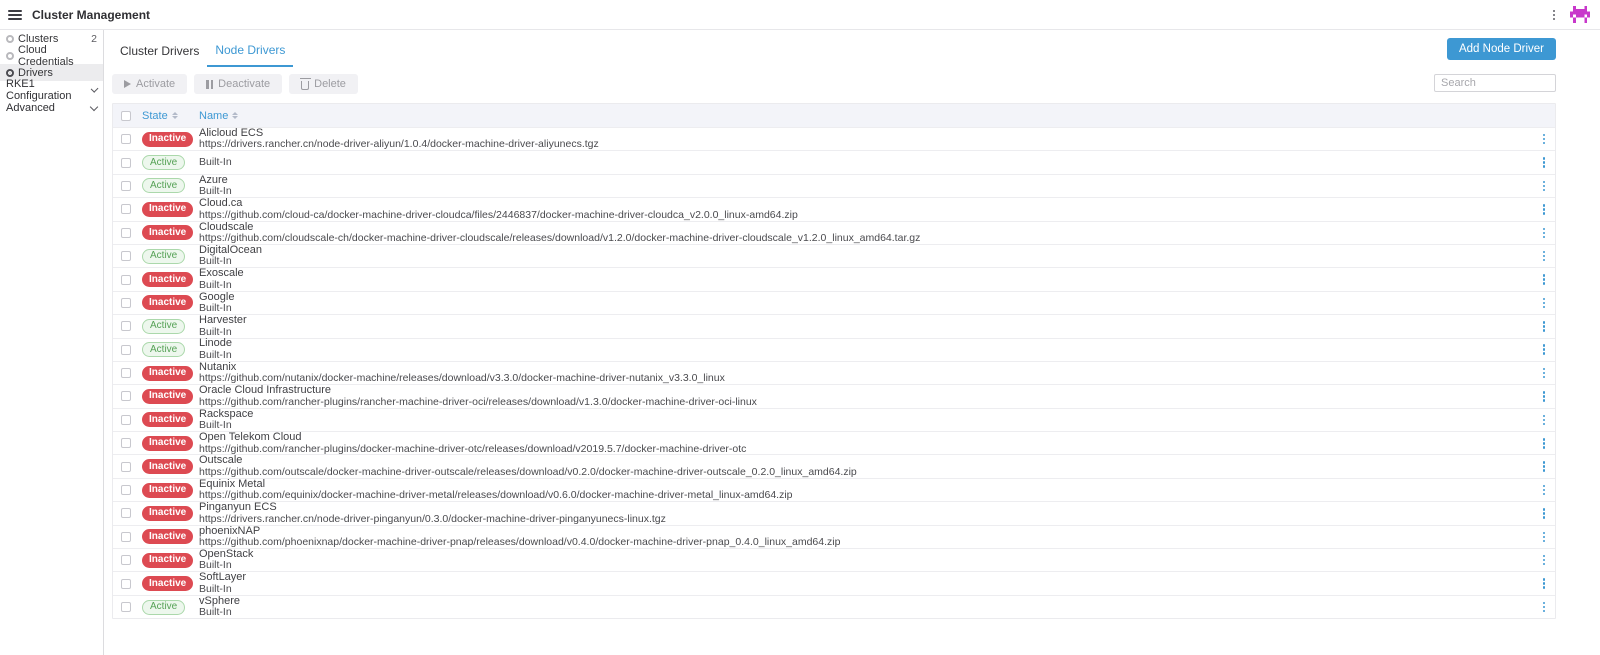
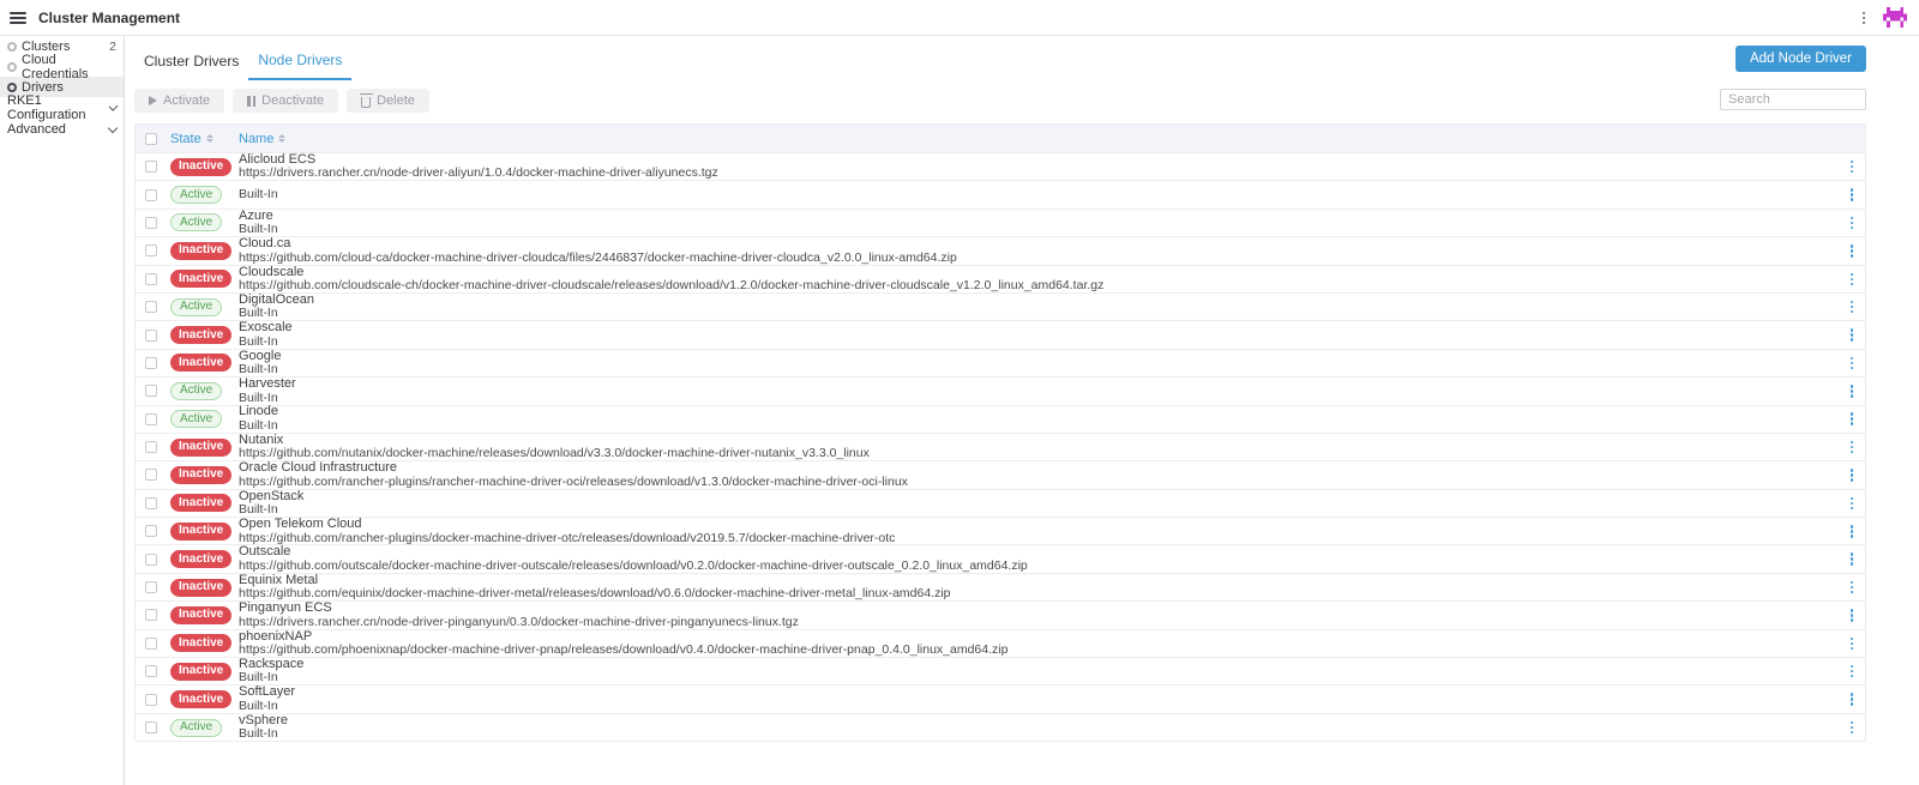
  Cluster Management
  Clusters
  2
  Cloud Credentials
  Drivers
  RKE1 Configuration
  Advanced
  Cluster Drivers
  Node Drivers
  Add Node Driver
  Activate
  Deactivate
  Delete
  Search
  State
  Name
  Inactive
  Alicloud ECS
  https://drivers.rancher.cn/node-driver-aliyun/1.0.4/docker-machine-driver-aliyunecs.tgz
  Active
  Built-In
  Active
  Azure
  Built-In
  Inactive
  Cloud.ca
  https://github.com/cloud-ca/docker-machine-driver-cloudca/files/2446837/docker-machine-driver-cloudca_v2.0.0_linux-amd64.zip
  Inactive
  Cloudscale
  https://github.com/cloudscale-ch/docker-machine-driver-cloudscale/releases/download/v1.2.0/docker-machine-driver-cloudscale_v1.2.0_linux_amd64.tar.gz
  Active
  DigitalOcean
  Built-In
  Inactive
  Exoscale
  Built-In
  Inactive
  Google
  Built-In
  Active
  Harvester
  Built-In
  Active
  Linode
  Built-In
  Inactive
  Nutanix
  https://github.com/nutanix/docker-machine/releases/download/v3.3.0/docker-machine-driver-nutanix_v3.3.0_linux
  Inactive
  Oracle Cloud Infrastructure
  https://github.com/rancher-plugins/rancher-machine-driver-oci/releases/download/v1.3.0/docker-machine-driver-oci-linux
  Inactive
- Rackspace
+ OpenStack
  Built-In
  Inactive
  Open Telekom Cloud
  https://github.com/rancher-plugins/docker-machine-driver-otc/releases/download/v2019.5.7/docker-machine-driver-otc
  Inactive
  Outscale
  https://github.com/outscale/docker-machine-driver-outscale/releases/download/v0.2.0/docker-machine-driver-outscale_0.2.0_linux_amd64.zip
  Inactive
  Equinix Metal
  https://github.com/equinix/docker-machine-driver-metal/releases/download/v0.6.0/docker-machine-driver-metal_linux-amd64.zip
  Inactive
  Pinganyun ECS
  https://drivers.rancher.cn/node-driver-pinganyun/0.3.0/docker-machine-driver-pinganyunecs-linux.tgz
  Inactive
  phoenixNAP
  https://github.com/phoenixnap/docker-machine-driver-pnap/releases/download/v0.4.0/docker-machine-driver-pnap_0.4.0_linux_amd64.zip
  Inactive
- OpenStack
+ Rackspace
  Built-In
  Inactive
  SoftLayer
  Built-In
  Active
  vSphere
  Built-In
